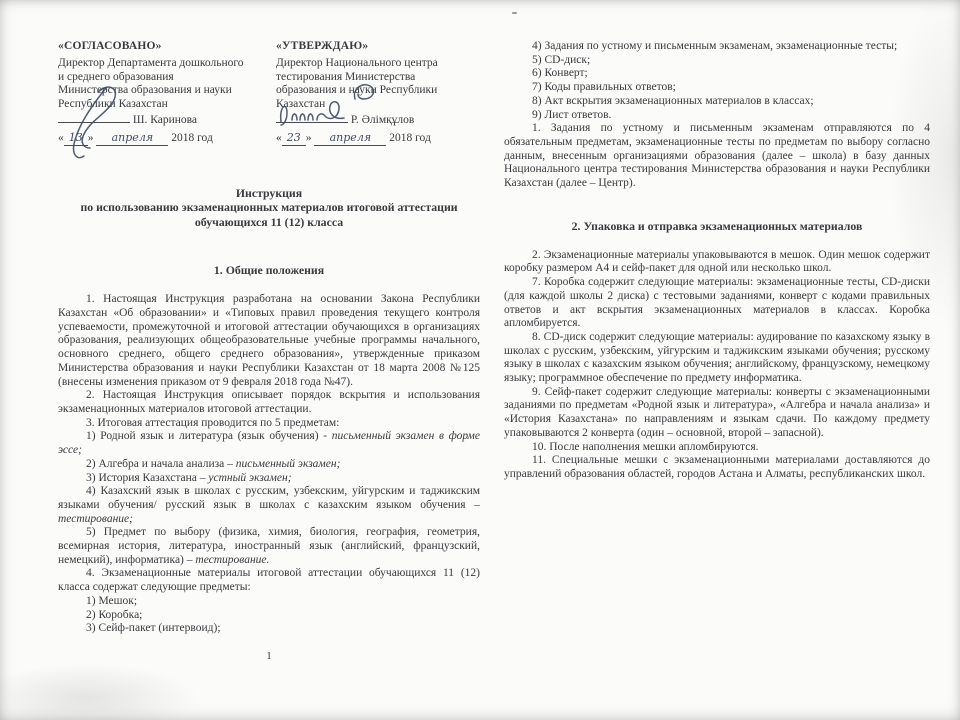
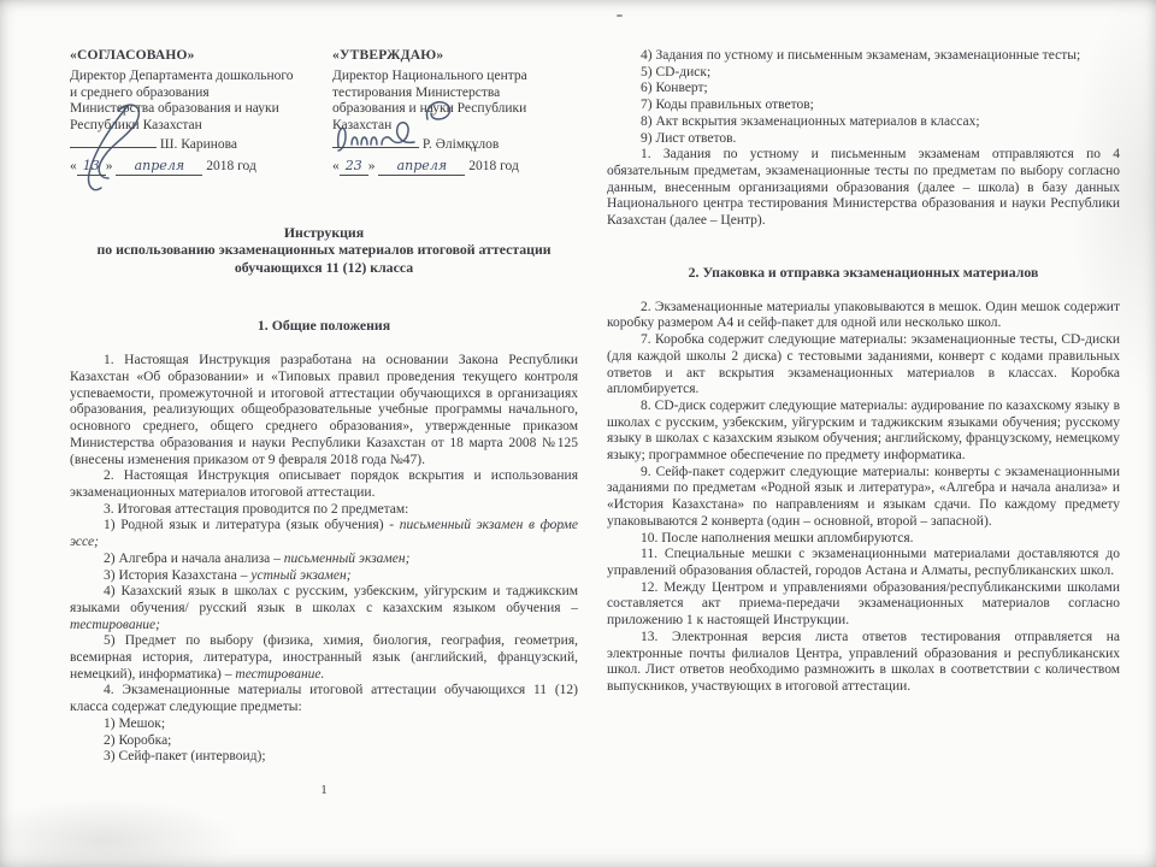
  «СОГЛАСОВАНО»
  Директор Департамента дошкольного
  и среднего образования
  Министсва образования и науки
  Республики Казахстан
  Ш. Каринова
  « 13 » апреля 2018 год
  «УТВЕРЖДАЮ»
  Директор Национального центра
  тестирования Министерства
  образования и наук Республики
  Казахстан
  Р. Әлімқұлов
  « 23 » апреля 2018 год
  Инструкция
  по использованию экзаменационных материалов итоговой аттестации
  обучающихся 11 (12) класса
  1. Общие положения
  1. Настоящая Инструкция разработана на основании Закона Республики Казахстан «Об образовании» и «Типовых правил проведения текущего контроля успеваемости, промежуточной и итоговой аттестации обучающихся в организациях образования, реализующих общеобразовательные учебные программы начального, основного среднего, общего среднего образования», утвержденные приказом Министерства образования и науки Республики Казахстан от 18 марта 2008 №125 (внесены изменения приказом от 9 февраля 2018 года №47).
  2. Настоящая Инструкция описывает порядок вскрытия и использования экзаменационных материалов итоговой аттестации.
- 3. Итоговая аттестация проводится по 5 предметам:
+ 3. Итоговая аттестация проводится по 2 предметам:
  1) Родной язык и литература (язык обучения) - письменный экзамен в форме эссе;
  2) Алгебра и начала анализа – письменный экзамен;
  3) История Казахстана – устный экзамен;
  4) Казахский язык в школах с русским, узбекским, уйгурским и таджикским языками обучения/ русский язык в школах с казахским языком обучения – тестирование;
  5) Предмет по выбору (физика, химия, биология, география, геометрия, всемирная история, литература, иностранный язык (английский, французский, немецкий), информатика) – тестирование.
  4. Экзаменационные материалы итоговой аттестации обучающихся 11 (12) класса содержат следующие предметы:
  1) Мешок;
  2) Коробка;
  3) Сейф-пакет (интервоид);
  1
  4) Задания по устному и письменным экзаменам, экзаменационные тесты;
  5) CD-диск;
  6) Конверт;
  7) Коды правильных ответов;
  8) Акт вскрытия экзаменационных материалов в классах;
  9) Лист ответов.
  1. Задания по устному и письменным экзаменам отправляются по 4 обязательным предметам, экзаменационные тесты по предметам по выбору согласно данным, внесенным организациями образования (далее – школа) в базу данных Национального центра тестирования Министерства образования и науки Республики Казахстан (далее – Центр).
  2. Упаковка и отправка экзаменационных материалов
  2. Экзаменационные материалы упаковываются в мешок. Один мешок содержит коробку размером А4 и сейф-пакет для одной или несколько школ.
  7. Коробка содержит следующие материалы: экзаменационные тесты, CD-диски (для каждой школы 2 диска) с тестовыми заданиями, конверт с кодами правильных ответов и акт вскрытия экзаменационных материалов в классах. Коробка апломбируется.
  8. CD-диск содержит следующие материалы: аудирование по казахскому языку в школах с русским, узбекским, уйгурским и таджикским языками обучения; русскому языку в школах с казахским языком обучения; английскому, французскому, немецкому языку; программное обеспечение по предмету информатика.
  9. Сейф-пакет содержит следующие материалы: конверты с экзаменационными заданиями по предметам «Родной язык и литература», «Алгебра и начала анализа» и «История Казахстана» по направлениям и языкам сдачи. По каждому предмету упаковываются 2 конверта (один – основной, второй – запасной).
  10. После наполнения мешки апломбируются.
  11. Специальные мешки с экзаменационными материалами доставляются до управлений образования областей, городов Астана и Алматы, республиканских школ.
+ 12. Между Центром и управлениями образования/республиканскими школами составляется акт приема-передачи экзаменационных материалов согласно приложению 1 к настоящей Инструкции.
+ 13. Электронная версия листа ответов тестирования отправляется на электронные почты филиалов Центра, управлений образования и республиканских школ. Лист ответов необходимо размножить в школах в соответствии с количеством выпускников, участвующих в итоговой аттестации.
